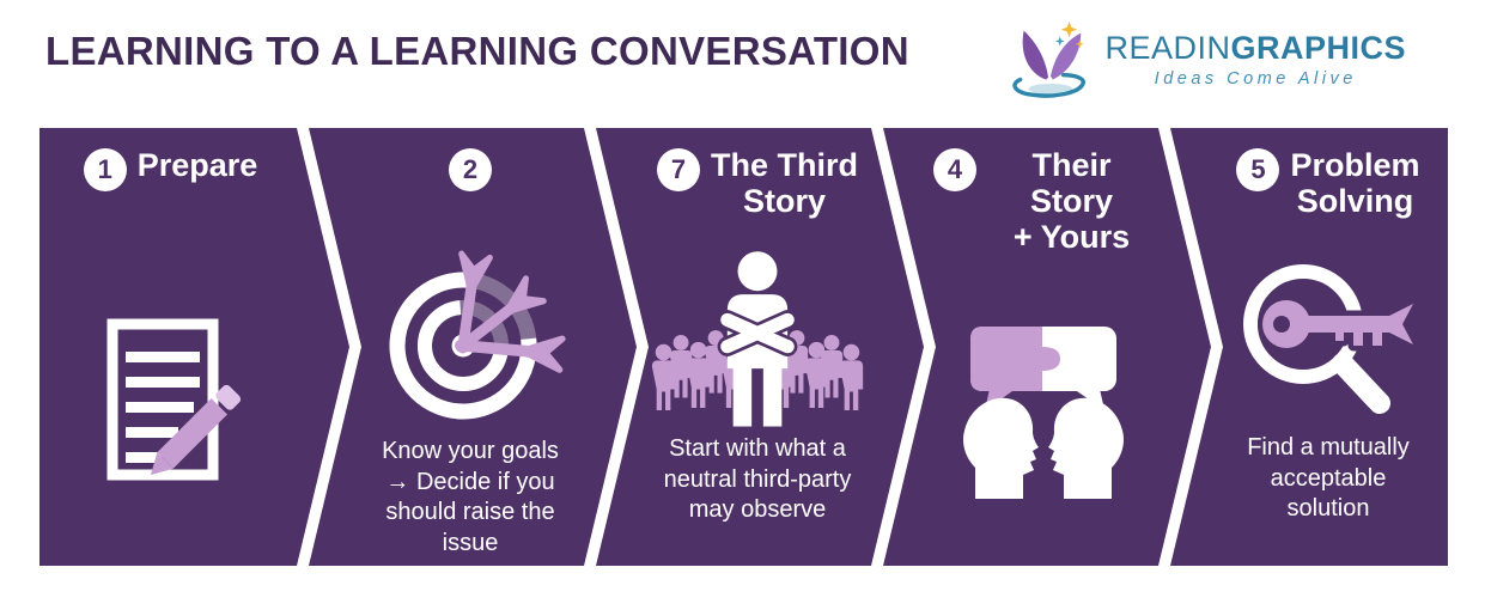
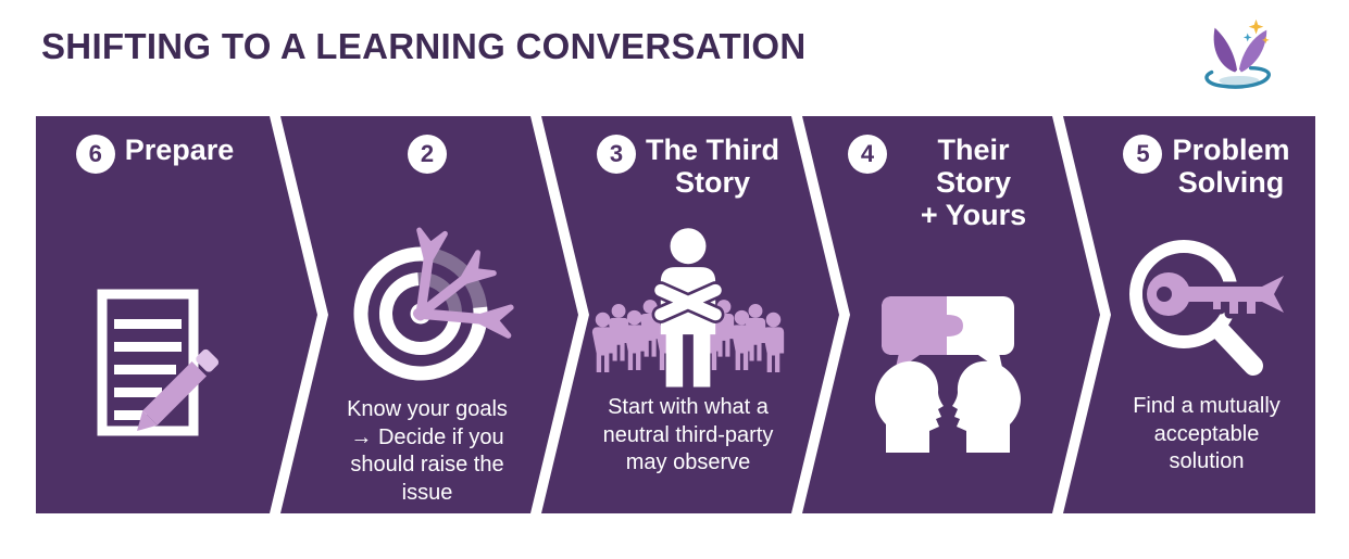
- LEARNING TO A LEARNING CONVERSATION
+ SHIFTING TO A LEARNING CONVERSATION
- READINGRAPHICS
- Ideas Come Alive
- 1
+ 6
  Prepare
  2
  Know your goals
  → Decide if you
  should raise the
  issue
- 7
+ 3
  The Third
  Story
  Start with what a
  neutral third-party
  may observe
  4
  Their Story
  + Yours
  5
  Problem
  Solving
  Find a mutually
  acceptable
  solution
